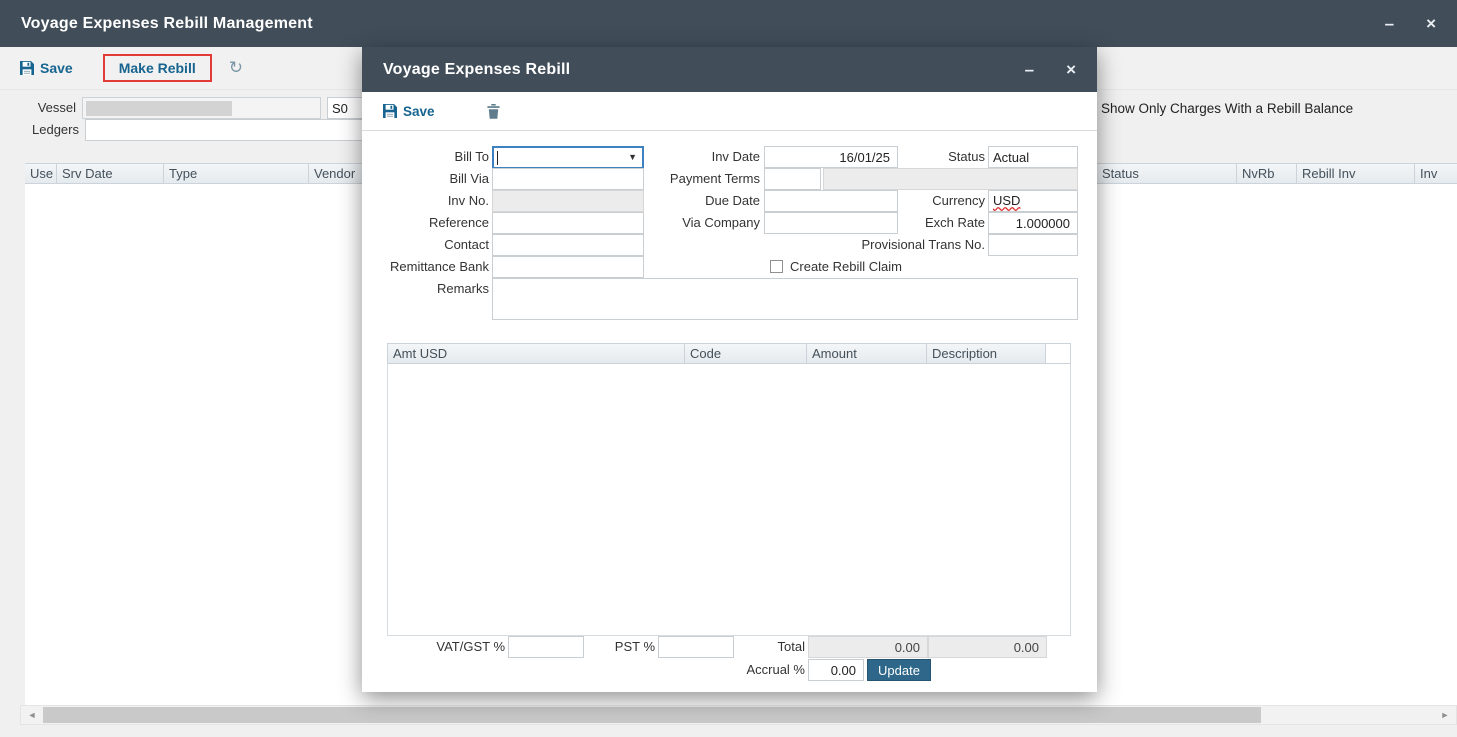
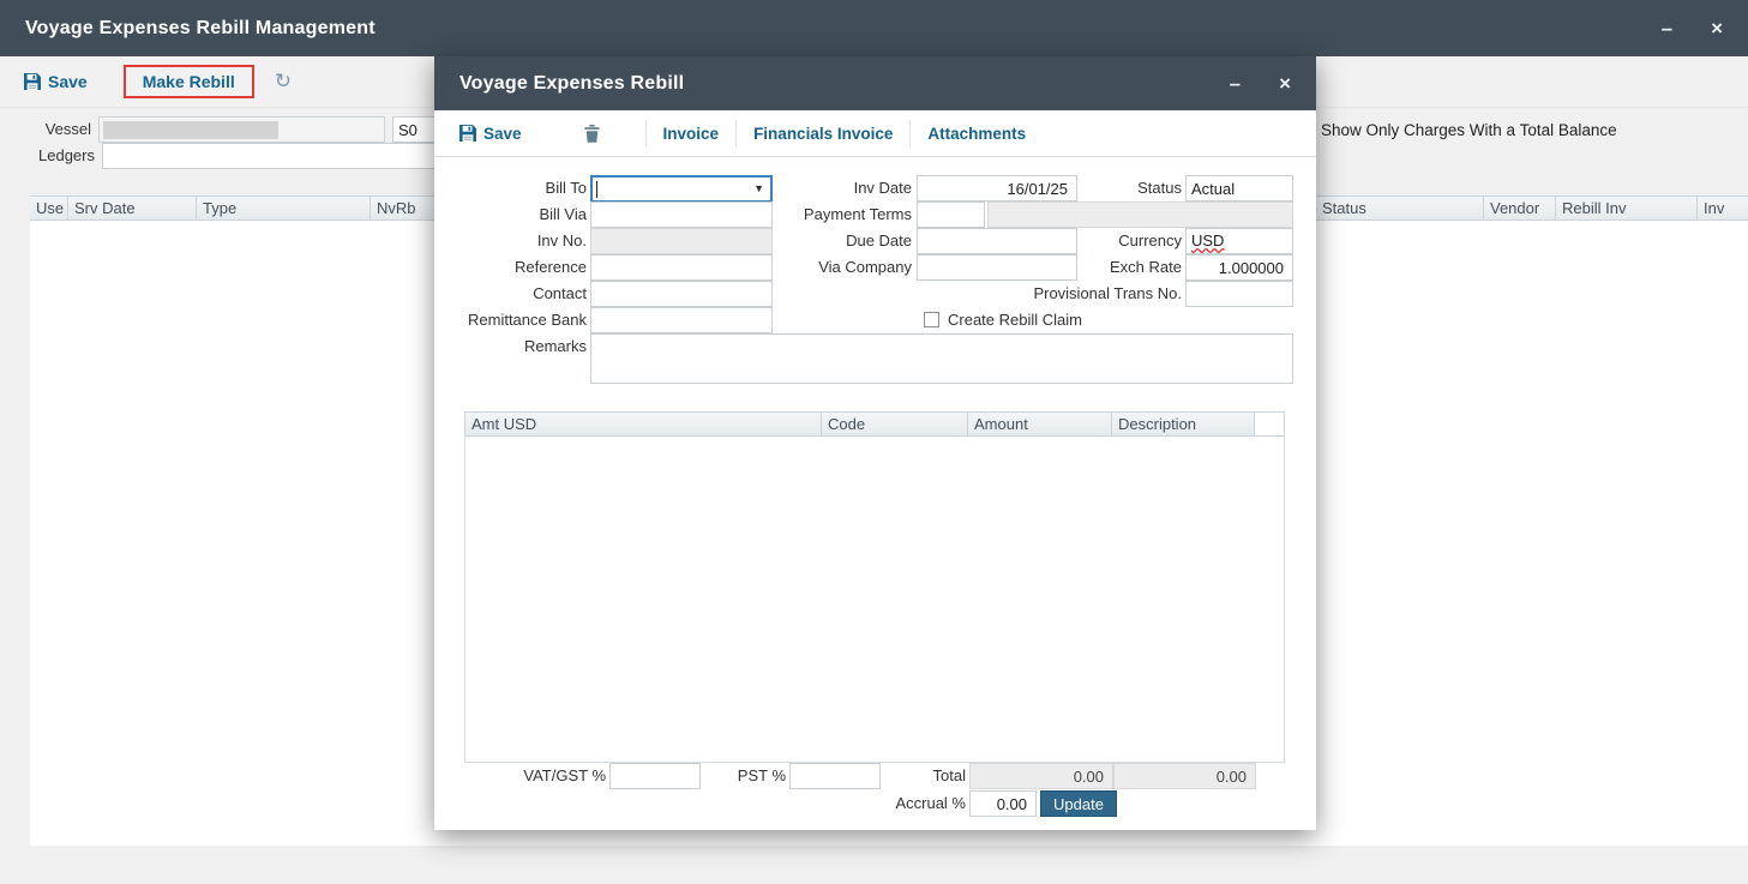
  Voyage Expenses Rebill Management
  –
  ×
  Save
  Make Rebill
  ↻
  Vessel
  S0
  Ledgers
- Show Only Charges With a Rebill Balance
+ Show Only Charges With a Total Balance
  Use
  Srv Date
  Type
- Vendor
+ NvRb
  Status
- NvRb
+ Vendor
  Rebill Inv
  Inv
- ◄
- ►
  Voyage Expenses Rebill
  –
  ×
  Save
+ Invoice
+ Financials Invoice
+ Attachments
  Bill To
  ▼
  Inv Date
  16/01/25
  Status
  Actual
  Bill Via
  Payment Terms
  Inv No.
  Due Date
  Currency
  USD
  Reference
  Via Company
  Exch Rate
  1.000000
  Contact
  Provisional Trans No.
  Remittance Bank
  Create Rebill Claim
  Remarks
  Amt USD
  Code
  Amount
  Description
  VAT/GST %
  PST %
  Total
  0.00
  0.00
  Accrual %
  0.00
  Update
